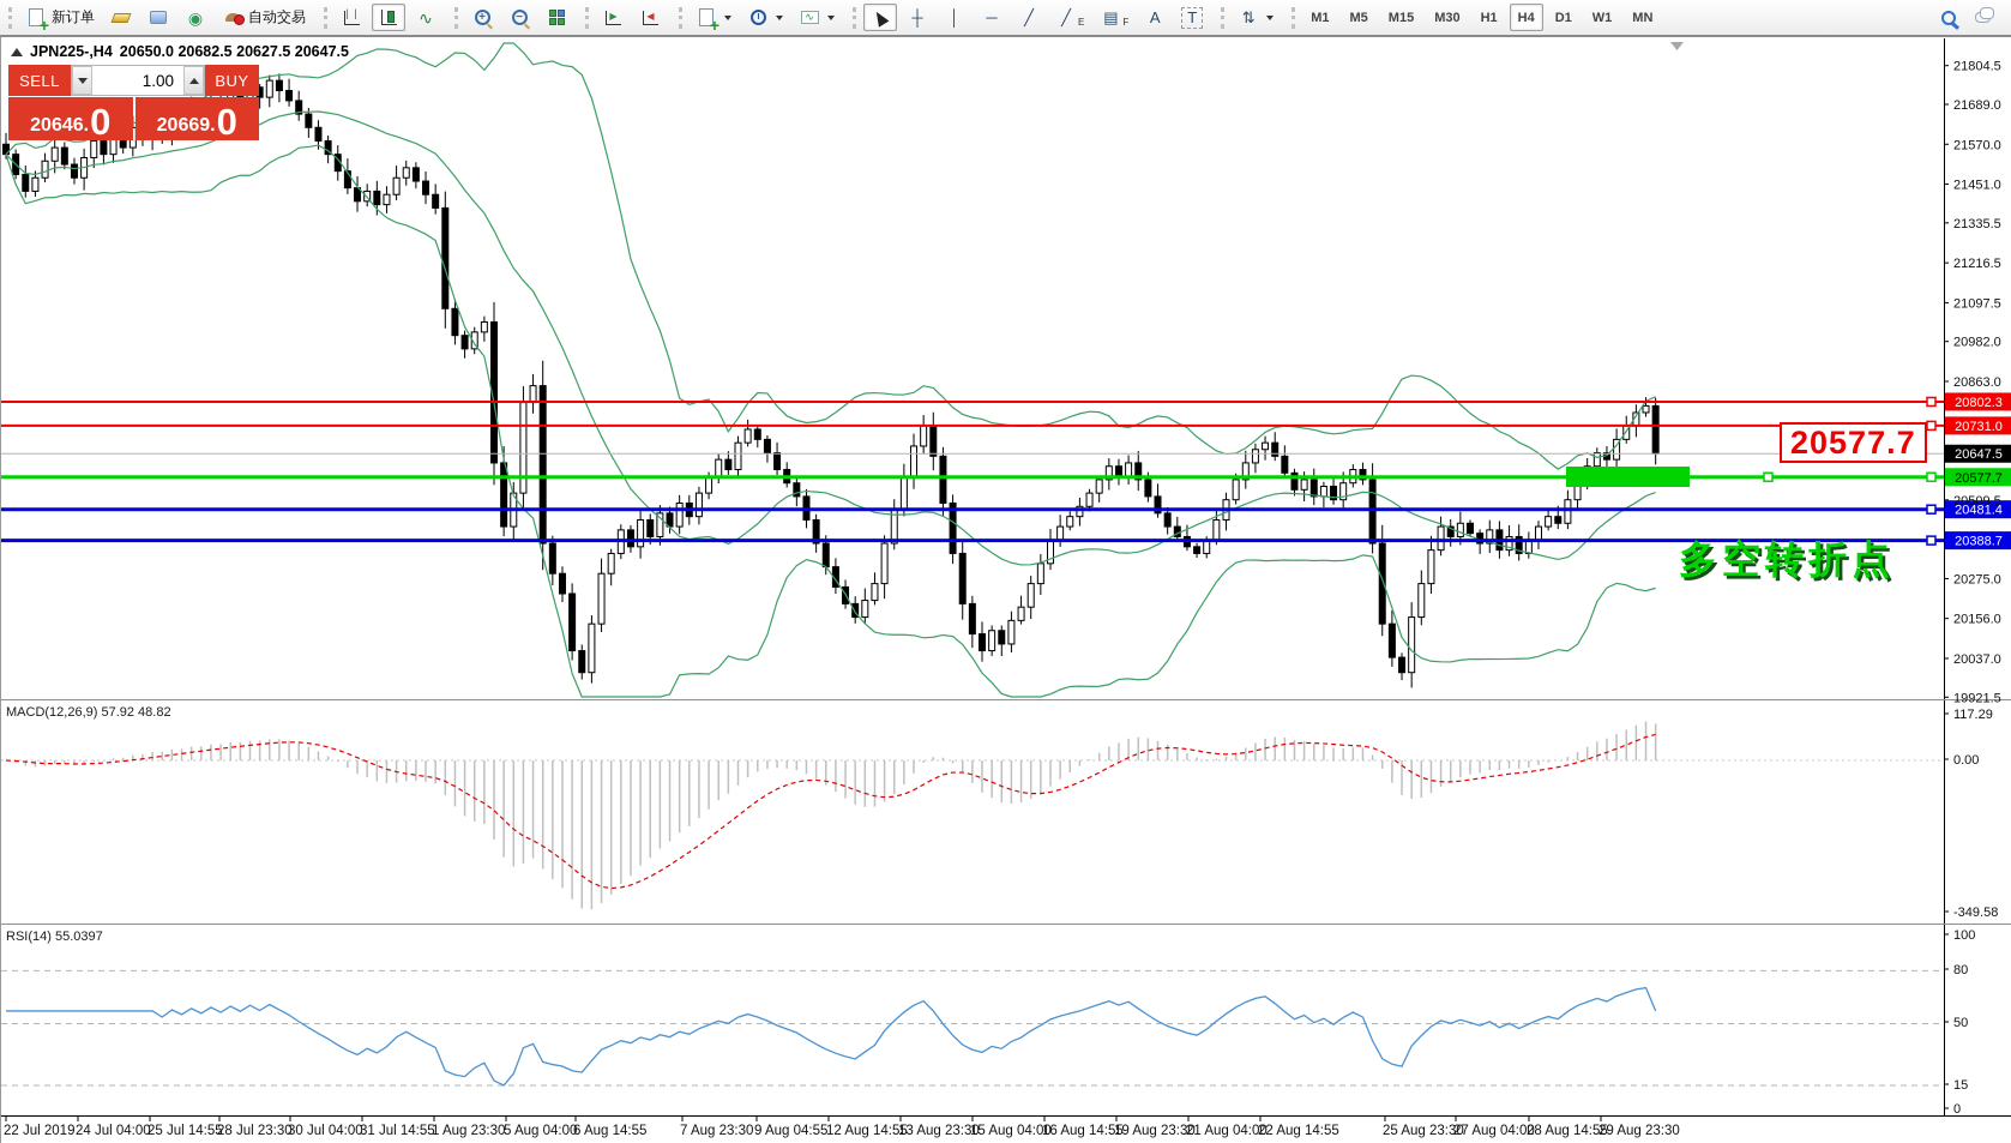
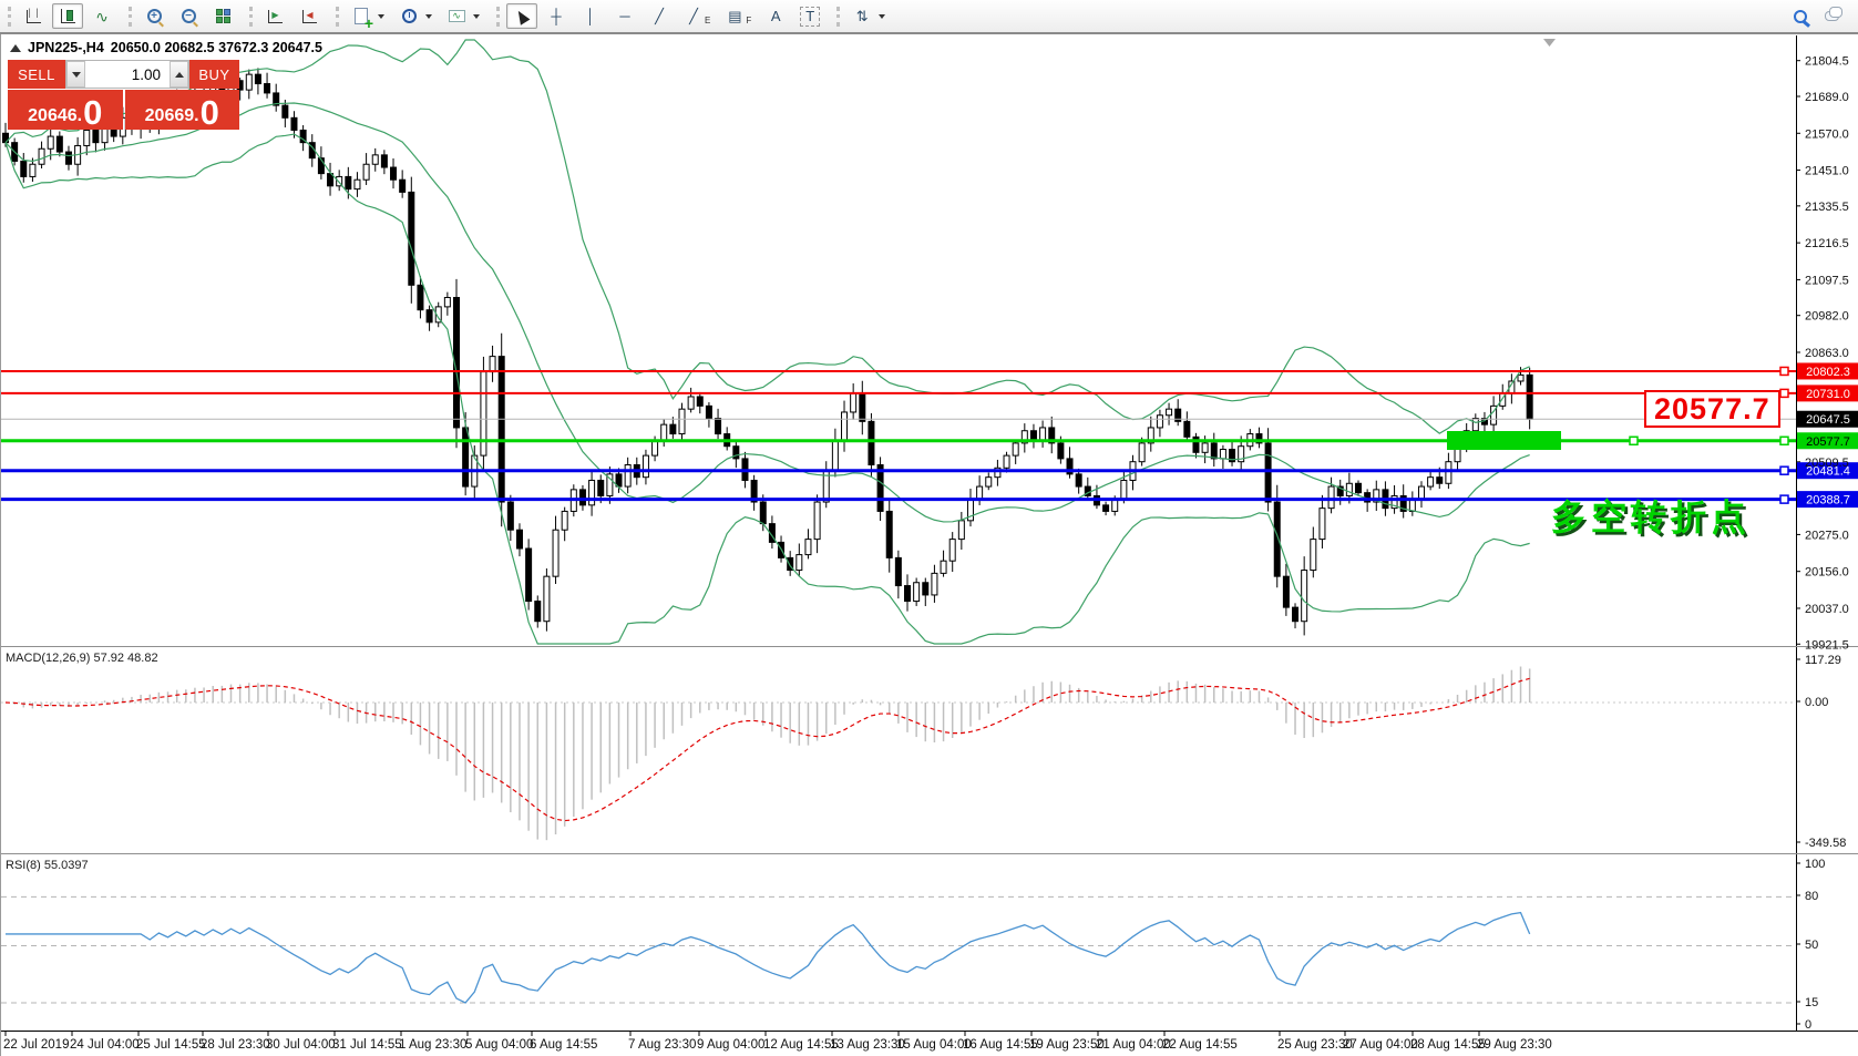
- 新订单
- ◉
- 自动交易
  ∿
  +
  −
  ▶
  ◀
  ∿
  ┼
  │
  ─
  ╱
  ╱
  E
  ▤
  F
  A
  T
  ⇅
- M1
- M5
- M15
- M30
- H1
- H4
- D1
- W1
- MN
  21804.5
  21689.0
  21570.0
  21451.0
  21335.5
  21216.5
  21097.5
  20982.0
  20863.0
  20509.5
  20275.0
  20156.0
  20037.0
  19921.5
  20802.3
  20731.0
  20647.5
  20577.7
  20481.4
  20388.7
  117.29
  0.00
  -349.58
  100
  80
  50
  15
  0
  22 Jul 2019
  24 Jul 04:00
  25 Jul 14:55
  28 Jul 23:30
  30 Jul 04:00
  31 Jul 14:55
  1 Aug 23:30
  5 Aug 04:00
  6 Aug 14:55
  7 Aug 23:30
- 9 Aug 04:55
+ 9 Aug 04:00
  12 Aug 14:55
  13 Aug 23:30
  15 Aug 04:00
  16 Aug 14:55
- 19 Aug 23:30
+ 19 Aug 23:50
  21 Aug 04:00
  22 Aug 14:55
  25 Aug 23:30
  27 Aug 04:00
  28 Aug 14:55
  29 Aug 23:30
  JPN225-,H4
- 20650.0 20682.5 20627.5 20647.5
+ 20650.0 20682.5 37672.3 20647.5
  SELL
  1.00
  BUY
  20646.
  0
  20669.
  0
  MACD(12,26,9) 57.92 48.82
- RSI(14) 55.0397
+ RSI(8) 55.0397
  20577.7
  多空转折点
